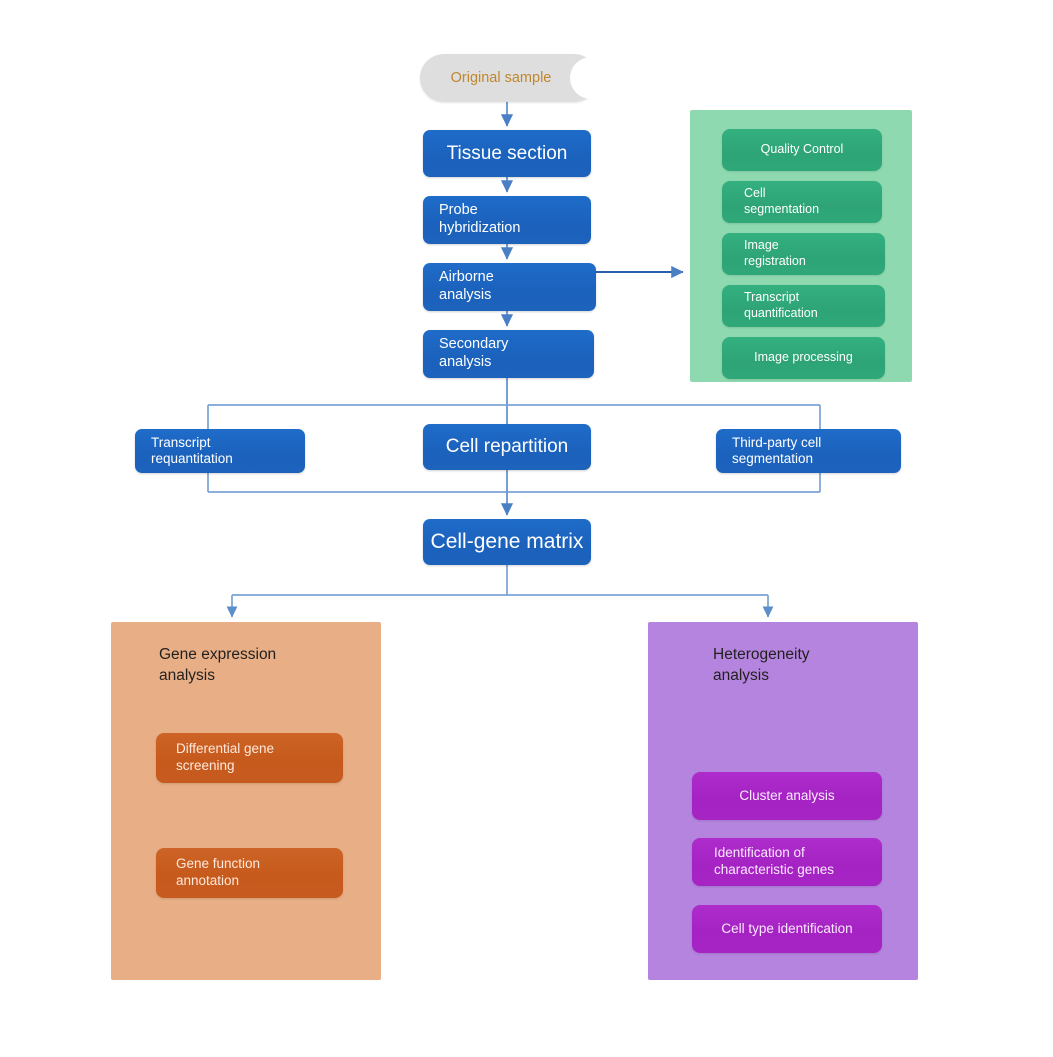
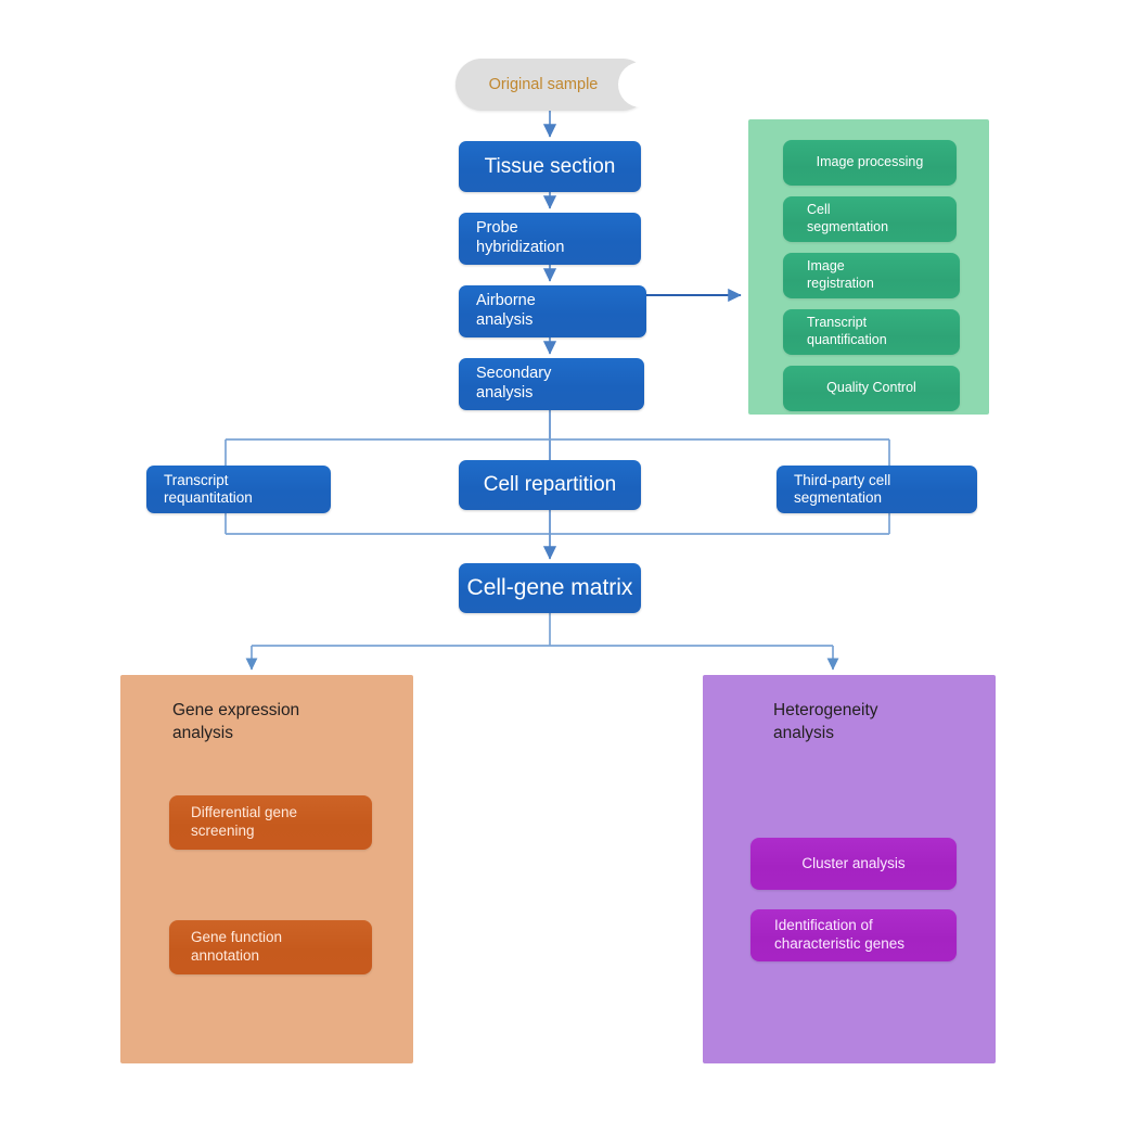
  Original sample
  Tissue section
  Probe
  hybridization
  Airborne
  analysis
  Secondary
  analysis
- Quality Control
+ Image processing
  Cell
  segmentation
  Image
  registration
  Transcript
  quantification
- Image processing
+ Quality Control
  Transcript
  requantitation
  Cell repartition
  Third-party cell
  segmentation
  Cell-gene matrix
  Gene expression
  analysis
  Differential gene
  screening
  Gene function
  annotation
  Heterogeneity
  analysis
  Cluster analysis
  Identification of
  characteristic genes
- Cell type identification
